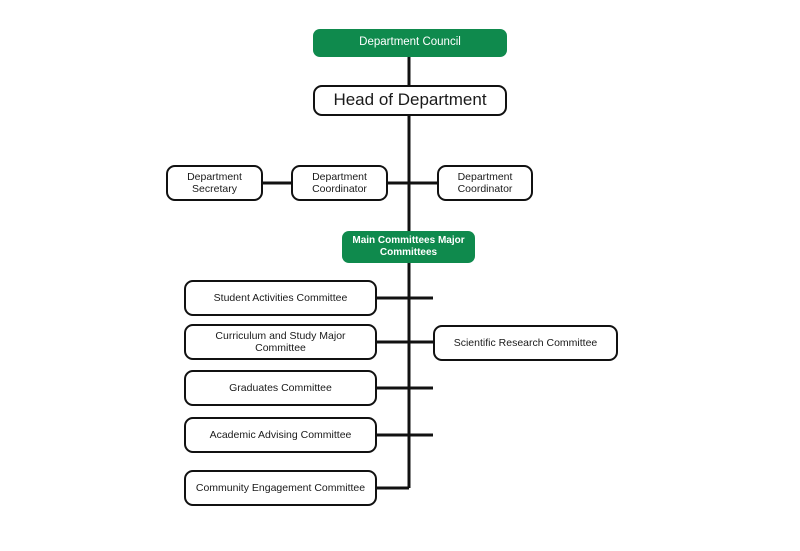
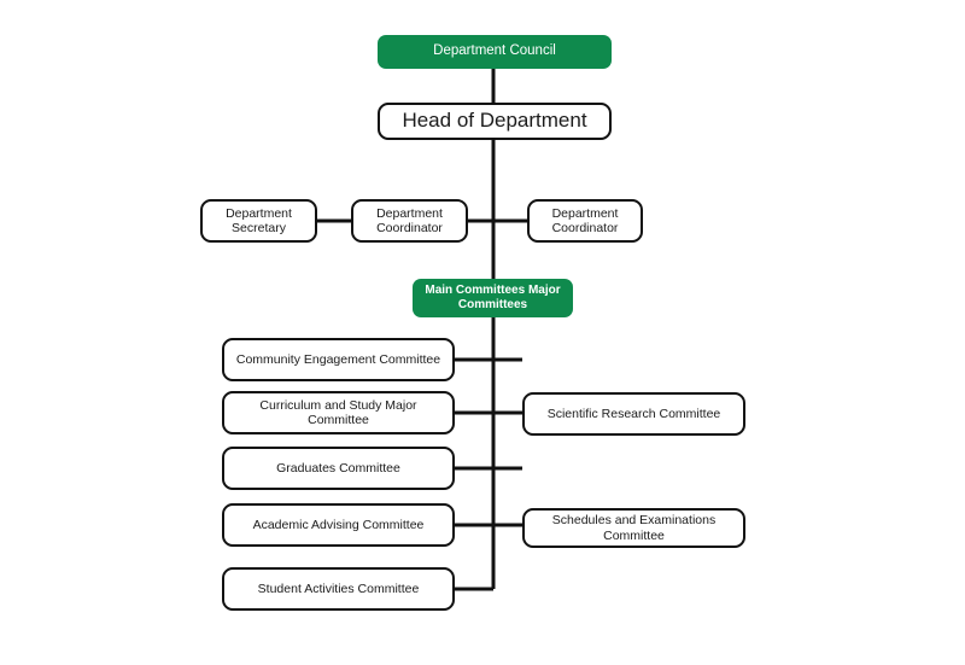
  Department Council
  Head of Department
  Department
  Secretary
  Department
  Coordinator
  Department
  Coordinator
  Main Committees Major
  Committees
- Student Activities Committee
+ Community Engagement Committee
  Curriculum and Study Major Committee
  Graduates Committee
  Academic Advising Committee
- Community Engagement Committee
+ Student Activities Committee
  Scientific Research Committee
+ Schedules and Examinations Committee
